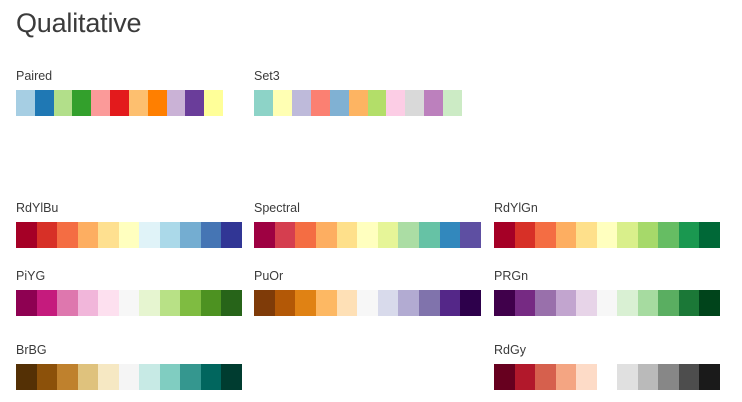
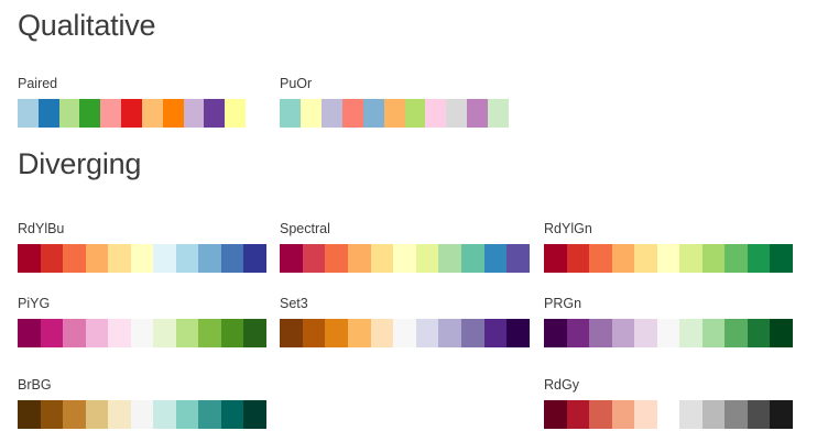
  Qualitative
  Paired
- Set3
+ PuOr
+ Diverging
  RdYlBu
  Spectral
  RdYlGn
  PiYG
- PuOr
+ Set3
  PRGn
  BrBG
  RdGy
